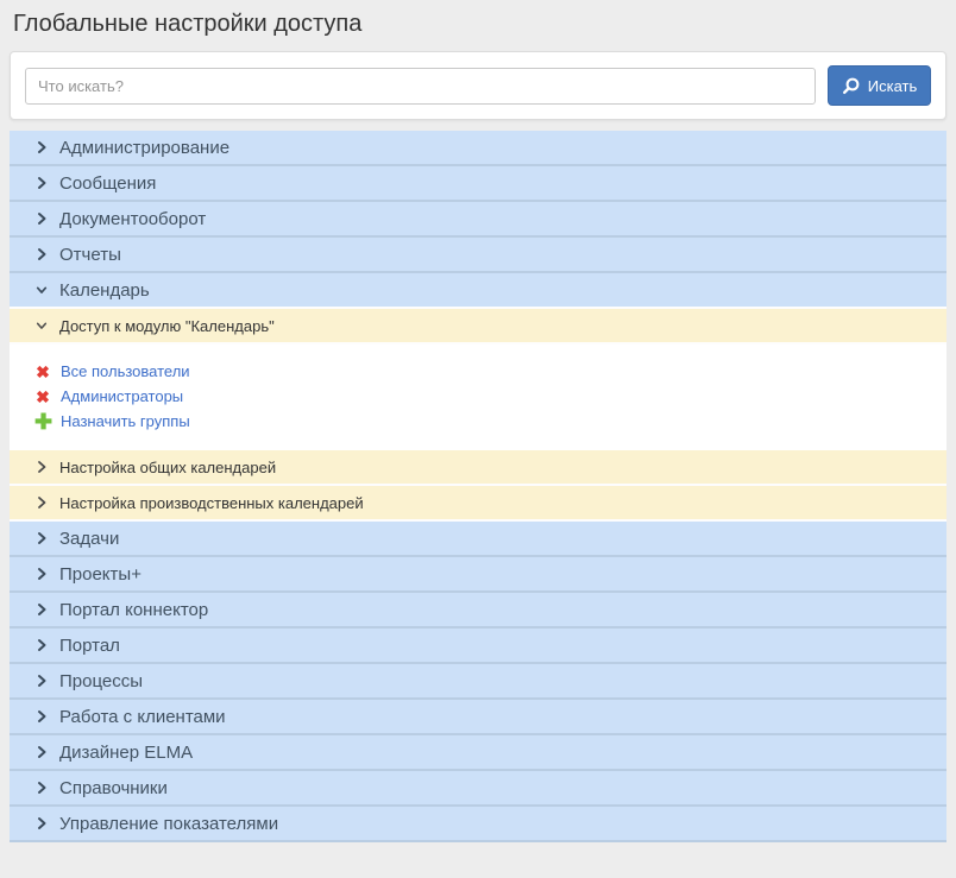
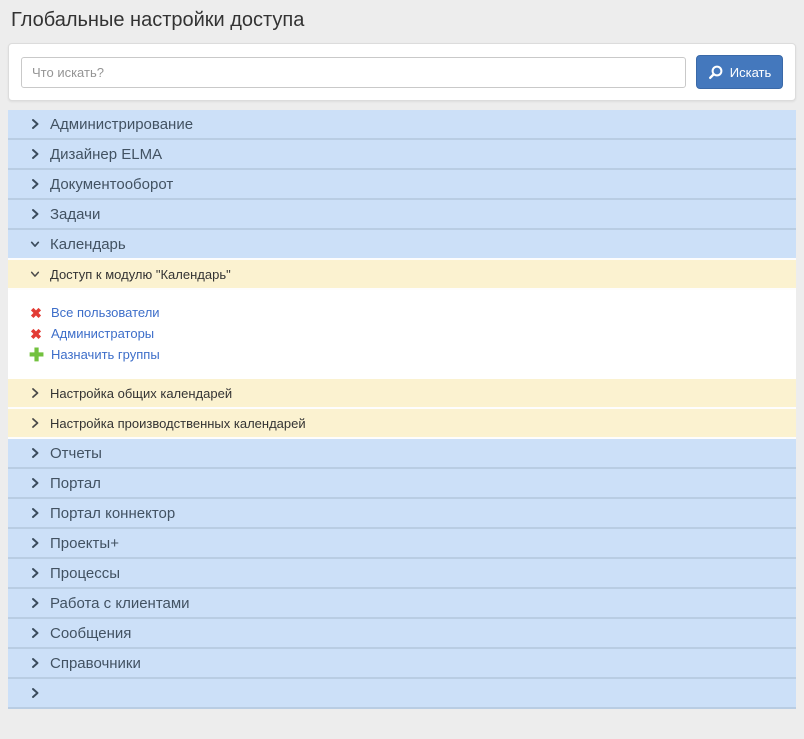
  Глобальные настройки доступа
  Что искать?
  Искать
  Администрирование
- Сообщения
+ Дизайнер ELMA
  Документооборот
- Отчеты
+ Задачи
  Календарь
  Доступ к модулю "Календарь"
  ✖
  Все пользователи
  ✖
  Администраторы
  ✚
  Назначить группы
  Настройка общих календарей
  Настройка производственных календарей
- Задачи
+ Отчеты
- Проекты+
+ Портал
  Портал коннектор
- Портал
+ Проекты+
  Процессы
  Работа с клиентами
- Дизайнер ELMA
+ Сообщения
  Справочники
- Управление показателями
